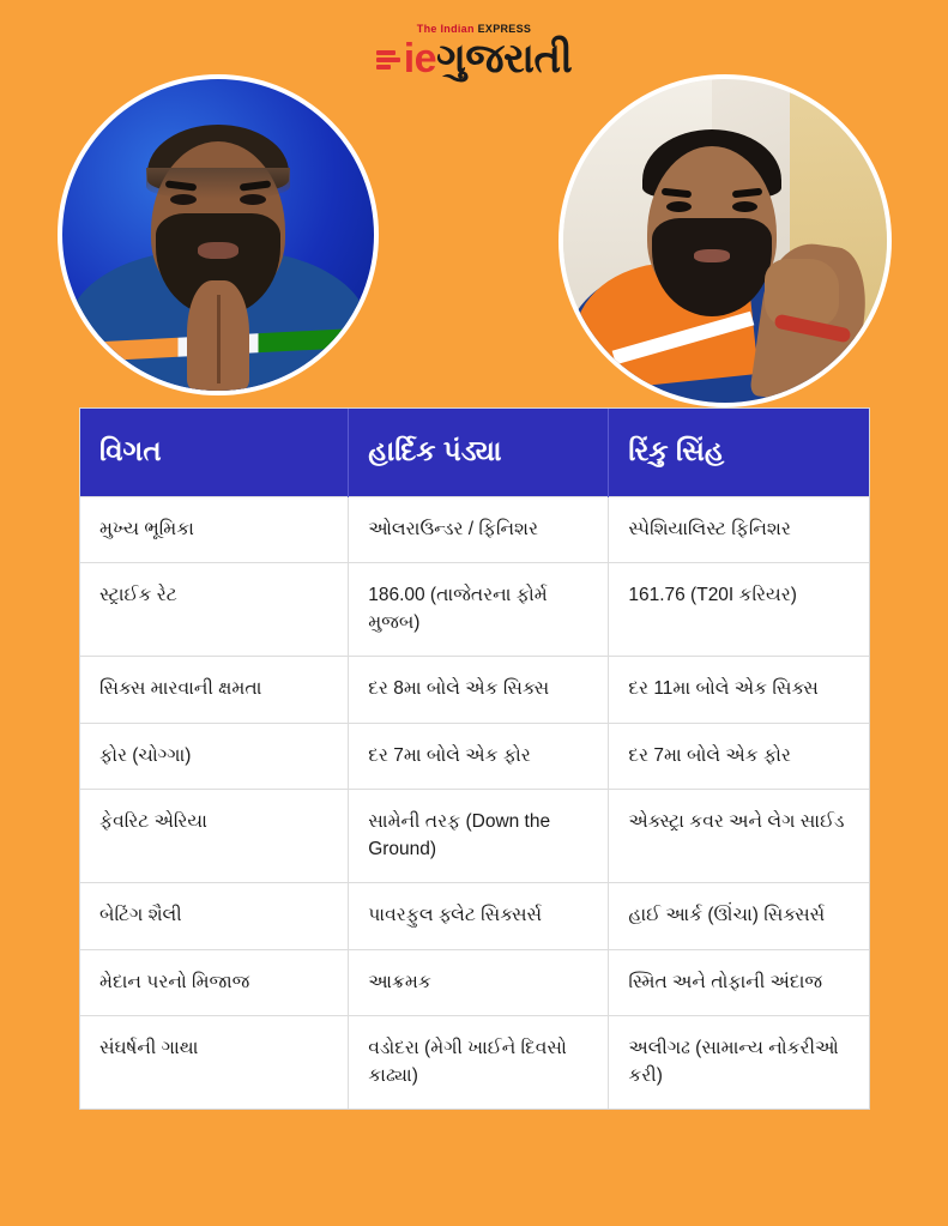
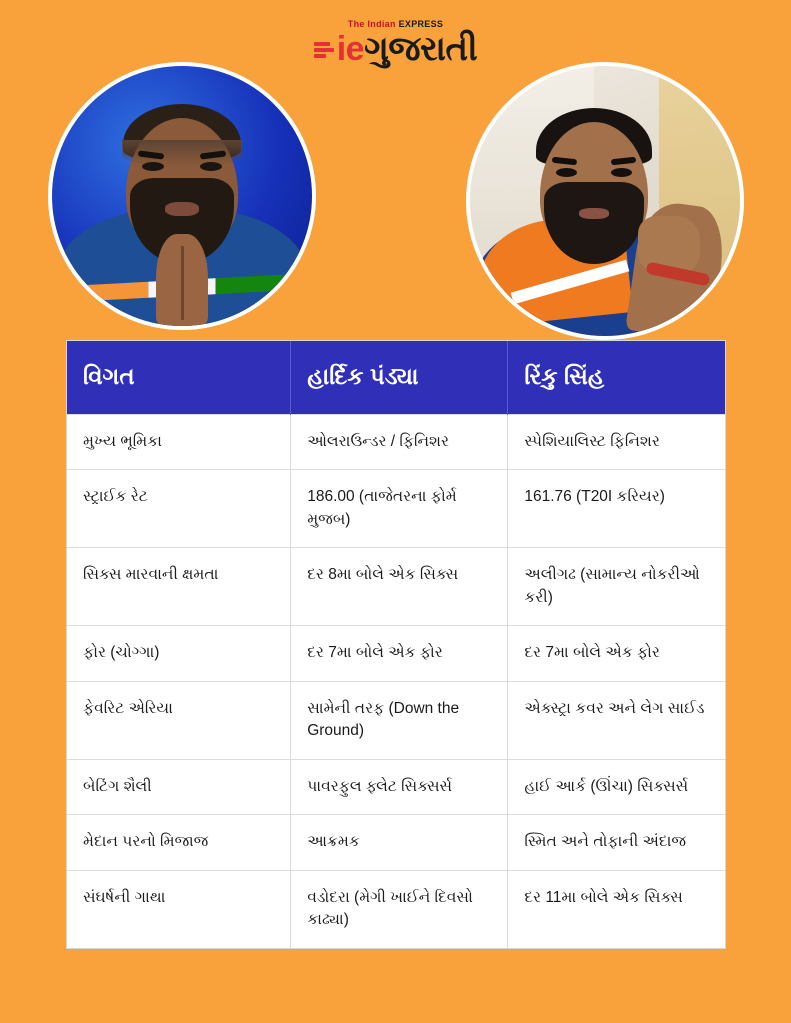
  The Indian EXPRESS
  ieગુજરાતી
  વિગત	હાર્દિક પંડ્યા	રિંકુ સિંહ
  મુખ્ય ભૂમિકા	ઓલરાઉન્ડર / ફિનિશર	સ્પેશિયાલિસ્ટ ફિનિશર
  સ્ટ્રાઈક રેટ	186.00 (તાજેતરના ફોર્મ મુજબ)	161.76 (T20I કરિયર)
- સિક્સ મારવાની ક્ષમતા	દર 8મા બોલે એક સિક્સ	દર 11મા બોલે એક સિક્સ
+ સિક્સ મારવાની ક્ષમતા	દર 8મા બોલે એક સિક્સ	અલીગઢ (સામાન્ય નોકરીઓ કરી)
  ફોર (ચોગ્ગા)	દર 7મા બોલે એક ફોર	દર 7મા બોલે એક ફોર
  ફેવરિટ એરિયા	સામેની તરફ (Down the Ground)	એક્સ્ટ્રા કવર અને લેગ સાઈડ
  બેટિંગ શૈલી	પાવરફુલ ફ્લેટ સિક્સર્સ	હાઈ આર્ક (ઊંચા) સિક્સર્સ
  મેદાન પરનો મિજાજ	આક્રમક	સ્મિત અને તોફાની અંદાજ
- સંઘર્ષની ગાથા	વડોદરા (મેગી ખાઈને દિવસો કાઢ્યા)	અલીગઢ (સામાન્ય નોકરીઓ કરી)
+ સંઘર્ષની ગાથા	વડોદરા (મેગી ખાઈને દિવસો કાઢ્યા)	દર 11મા બોલે એક સિક્સ
